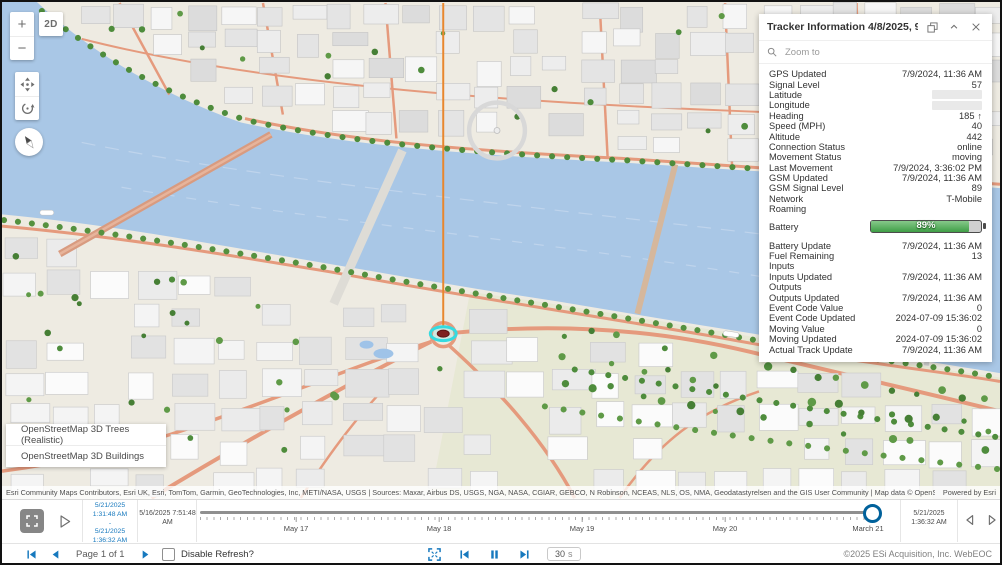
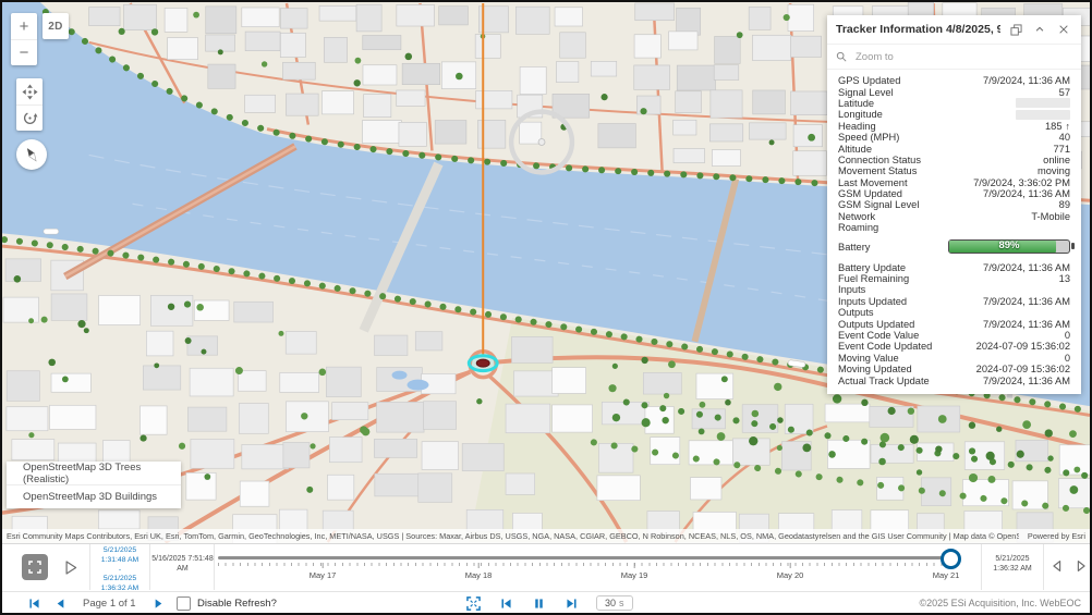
  +
  −
  2D
  OpenStreetMap 3D Trees (Realistic)
  OpenStreetMap 3D Buildings
  Esri Community Maps Contributors, Esri UK, Esri, TomTom, Garmin, GeoTechnologies, Inc, METI/NASA, USGS | Sources: Maxar, Airbus DS, USGS, NGA, NASA, CGIAR, GEBCO, N Robinson, NCEAS, NLS, OS, NMA, Geodatastyrelsen and the GIS User Community | Map data © OpenS
  Powered by Esri
  Tracker Information 4/8/2025, 9
  Zoom to
  GPS Updated
  7/9/2024, 11:36 AM
  Signal Level
  57
  Latitude
  Longitude
  Heading
  185
  ↑
  Speed (MPH)
  40
  Altitude
- 442
+ 771
  Connection Status
  online
  Movement Status
  moving
  Last Movement
  7/9/2024, 3:36:02 PM
  GSM Updated
  7/9/2024, 11:36 AM
  GSM Signal Level
  89
  Network
  T-Mobile
  Roaming
  Battery
  89%
  Battery Update
  7/9/2024, 11:36 AM
  Fuel Remaining
  13
  Inputs
  Inputs Updated
  7/9/2024, 11:36 AM
  Outputs
  Outputs Updated
  7/9/2024, 11:36 AM
  Event Code Value
  0
  Event Code Updated
  2024-07-09 15:36:02
  Moving Value
  0
  Moving Updated
  2024-07-09 15:36:02
  Actual Track Update
  7/9/2024, 11:36 AM
  May 17
  May 18
  May 19
  May 20
- March 21
+ May 21
  Page 1 of 1
  Disable Refresh?
  30
  s
  ©2025 ESi Acquisition, Inc. WebEOC
